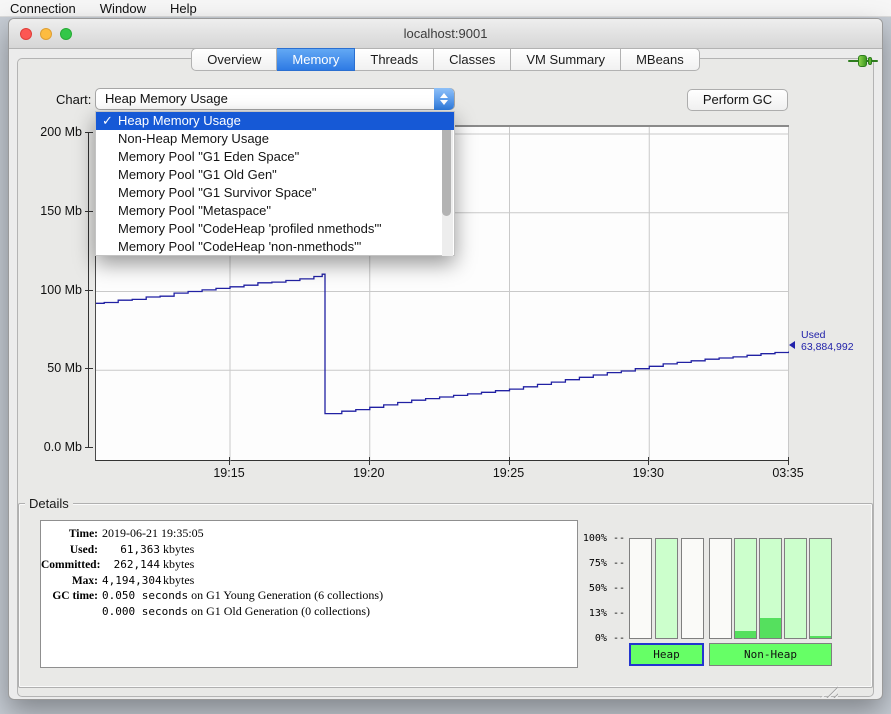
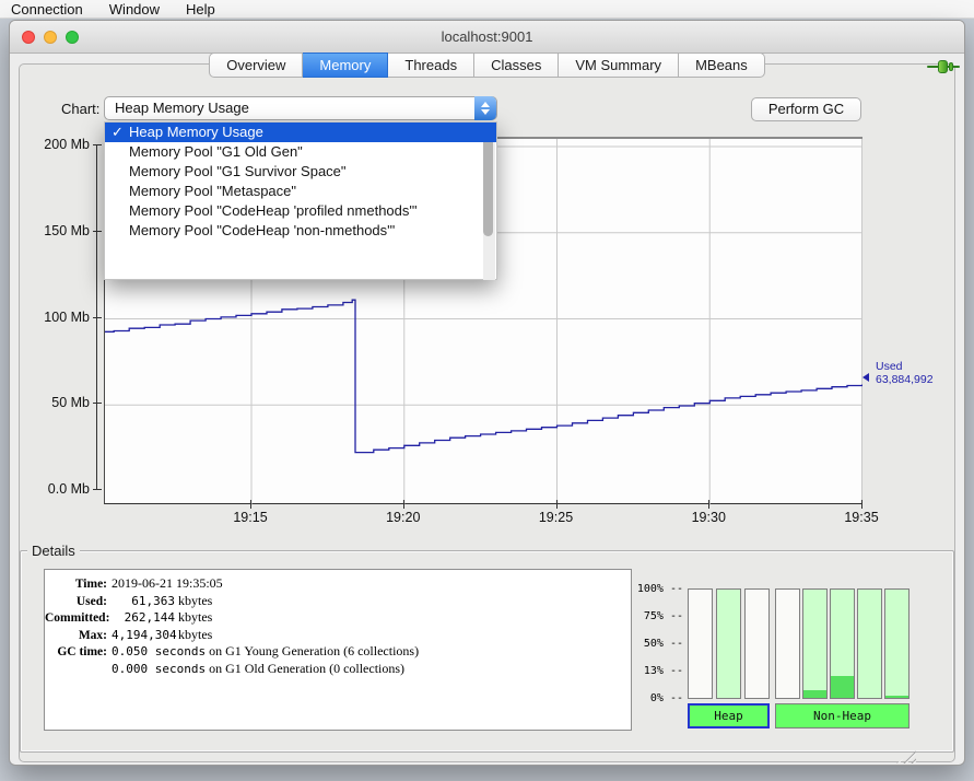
  Connection
  Window
  Help
  localhost:9001
  Overview
  Memory
  Threads
  Classes
  VM Summary
  MBeans
  Chart:
  Heap Memory Usage
  Perform GC
  200 Mb
  150 Mb
  100 Mb
  50 Mb
  0.0 Mb
  19:15
  19:20
  19:25
  19:30
- 03:35
+ 19:35
  Used
  63,884,992
  ✓
  Heap Memory Usage
- Non-Heap Memory Usage
- Memory Pool "G1 Eden Space"
  Memory Pool "G1 Old Gen"
  Memory Pool "G1 Survivor Space"
  Memory Pool "Metaspace"
  Memory Pool "CodeHeap 'profiled nmethods'"
  Memory Pool "CodeHeap 'non-nmethods'"
  Details
  Time:
  2019-06-21 19:35:05
  Used:
  61,363 kbytes
  Committed:
  262,144 kbytes
  Max:
  4,194,304 kbytes
  GC time:
  0.050 seconds on G1 Young Generation (6 collections)
  0.000 seconds on G1 Old Generation (0 collections)
  100% --
  75% --
  50% --
  13% --
  0% --
  Heap
  Non-Heap
